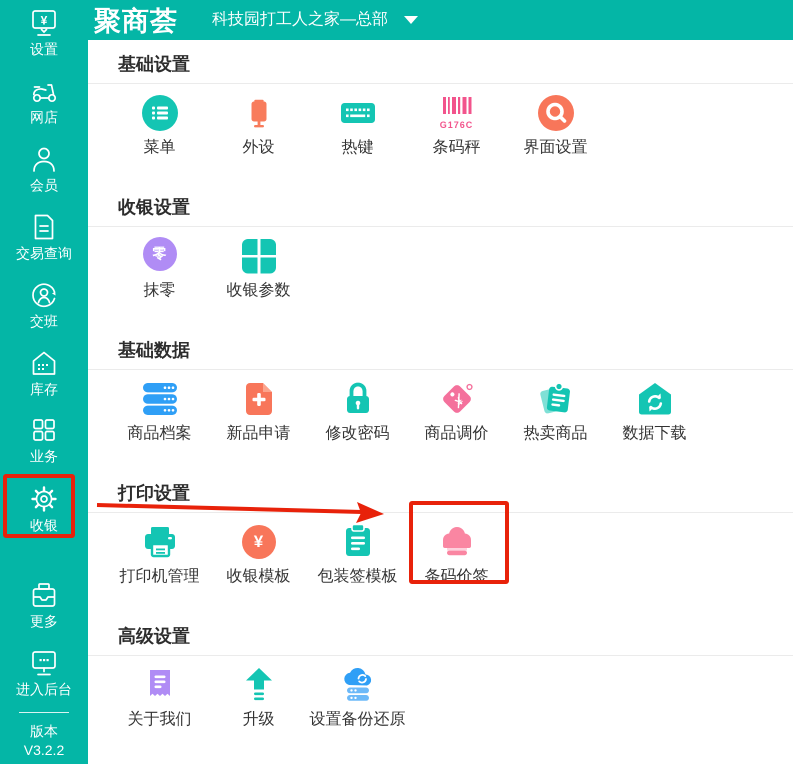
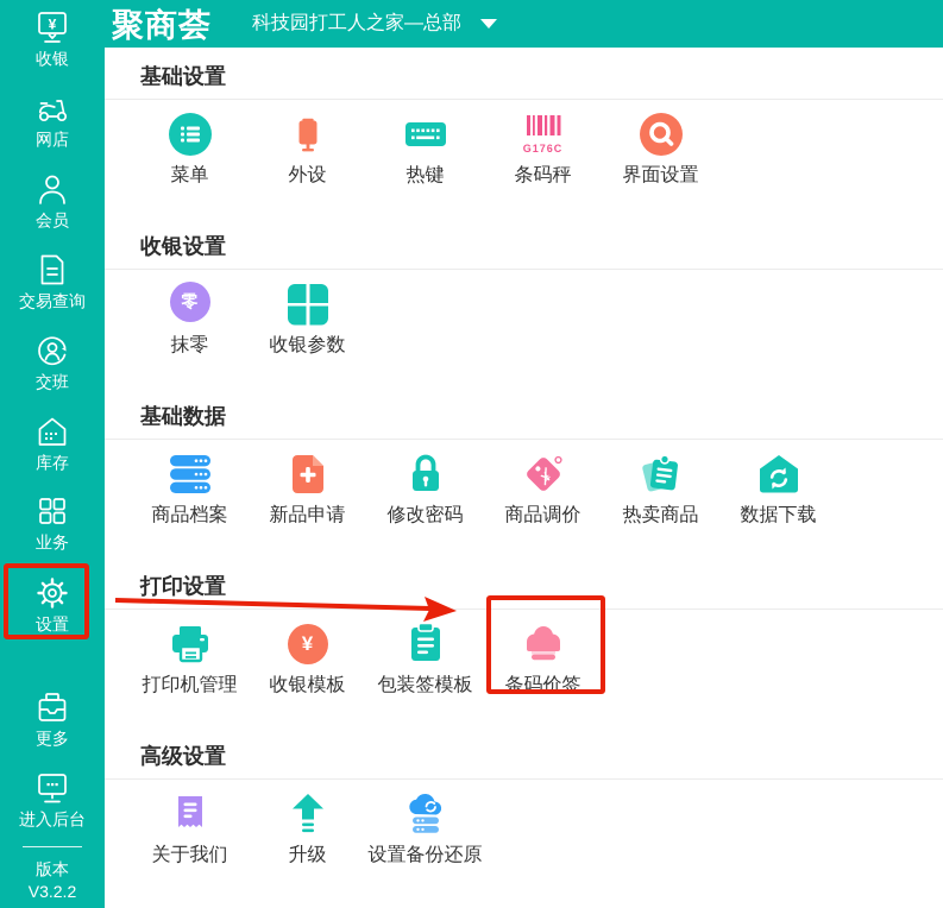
  聚商荟
  科技园打工人之家—总部
  ¥
- 设置
+ 收银
  网店
  会员
  交易查询
  交班
  库存
  业务
- 收银
+ 设置
  更多
  进入后台
  版本
  V3.2.2
  基础设置
  菜单
  外设
  热键
  G176C
  条码秤
  界面设置
  收银设置
  零
  抹零
  收银参数
  基础数据
  商品档案
  新品申请
  修改密码
  商品调价
  热卖商品
  数据下载
  打印设置
  打印机管理
  ¥
  收银模板
  包装签模板
  条码价签
  高级设置
  关于我们
  升级
  设置备份还原
